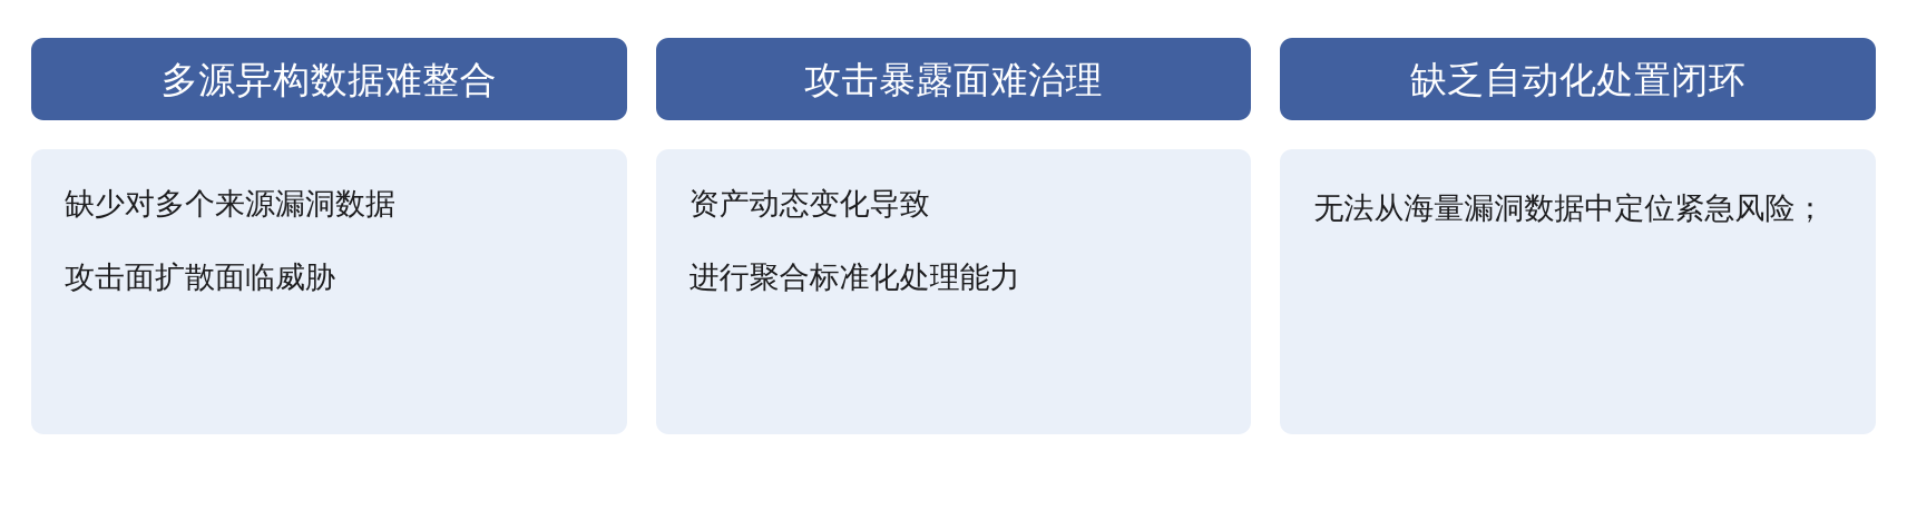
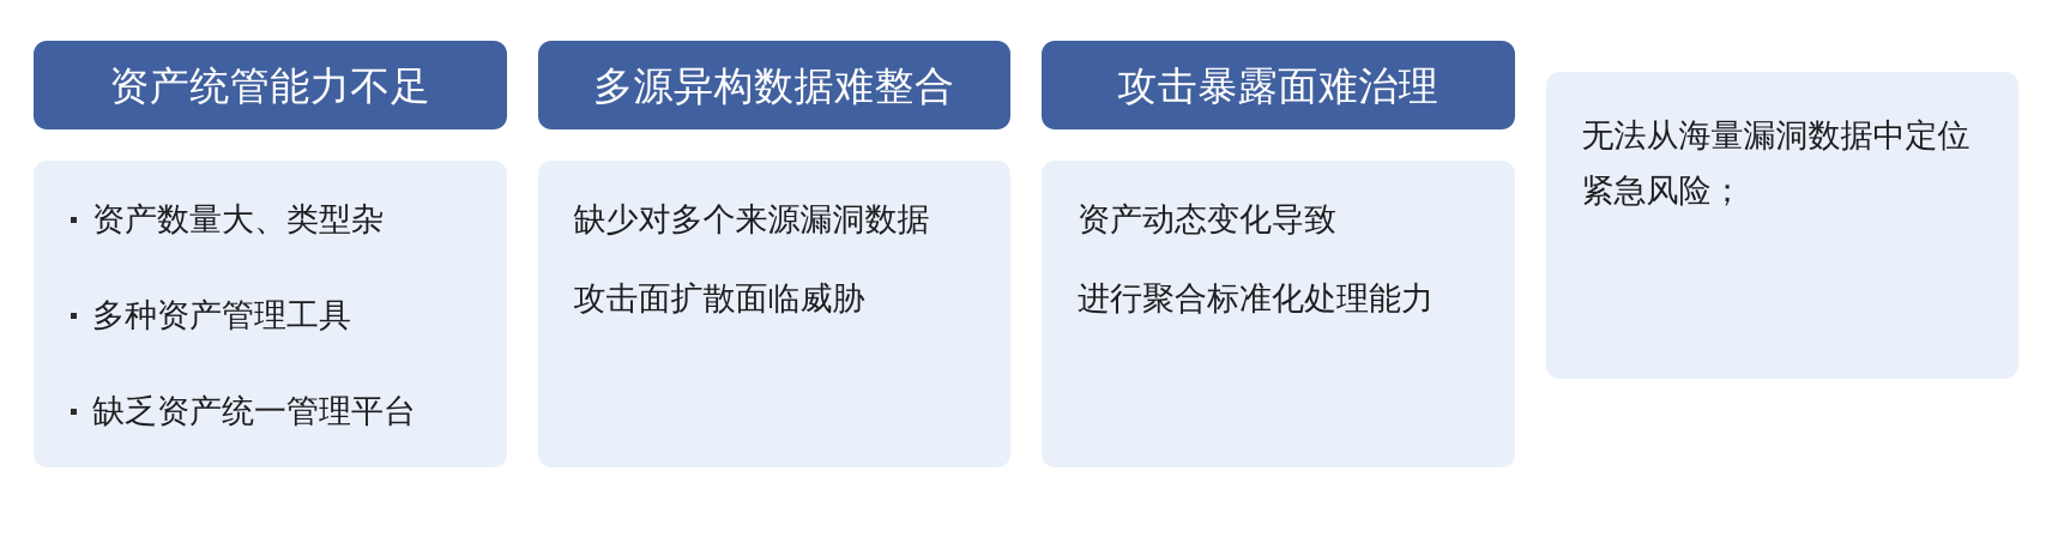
+ 资产统管能力不足
+ 资产数量大、类型杂
+ 多种资产管理工具
+ 缺乏资产统一管理平台
  多源异构数据难整合
  缺少对多个来源漏洞数据
  攻击面扩散面临威胁
  攻击暴露面难治理
  资产动态变化导致
  进行聚合标准化处理能力
- 缺乏自动化处置闭环
  无法从海量漏洞数据中定位紧急风险；
